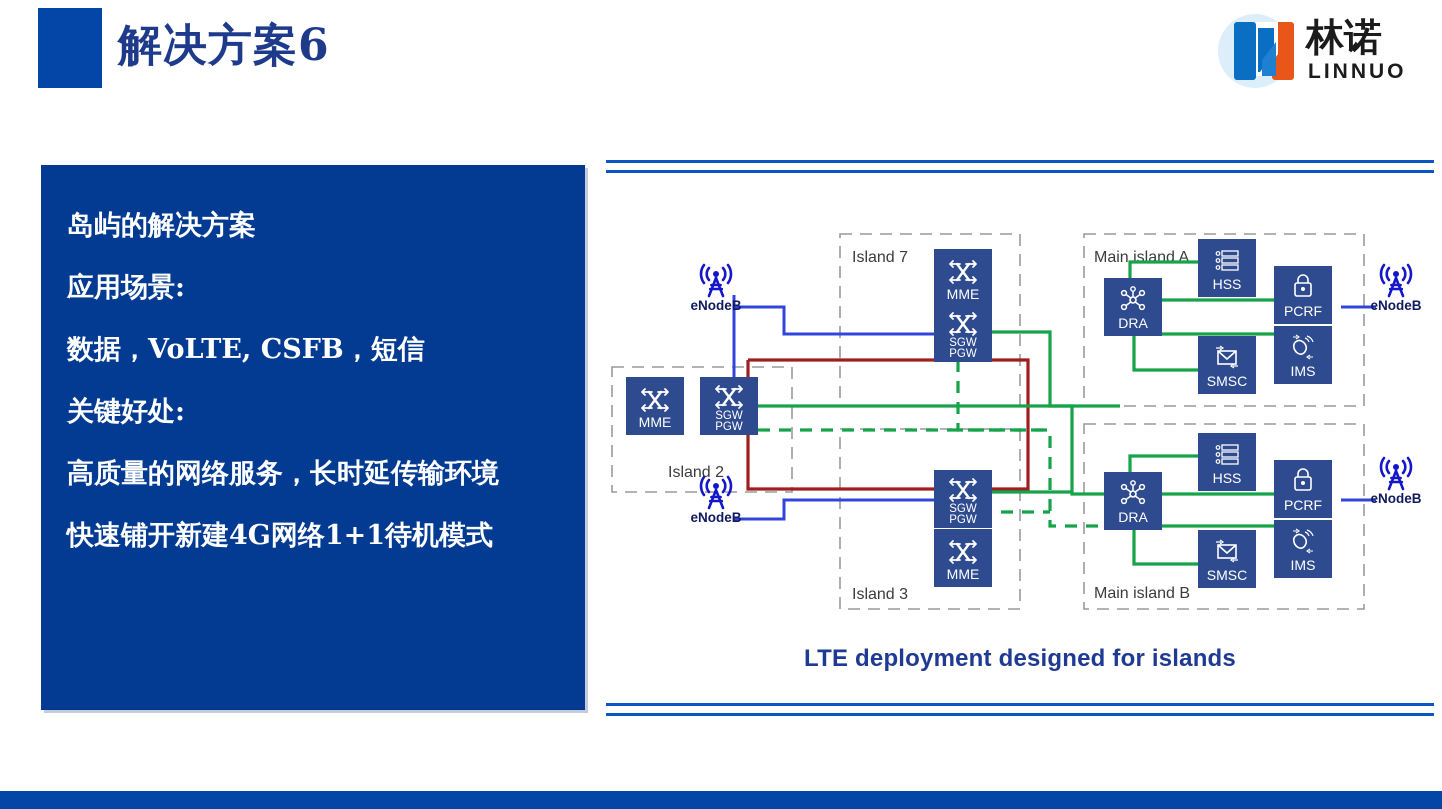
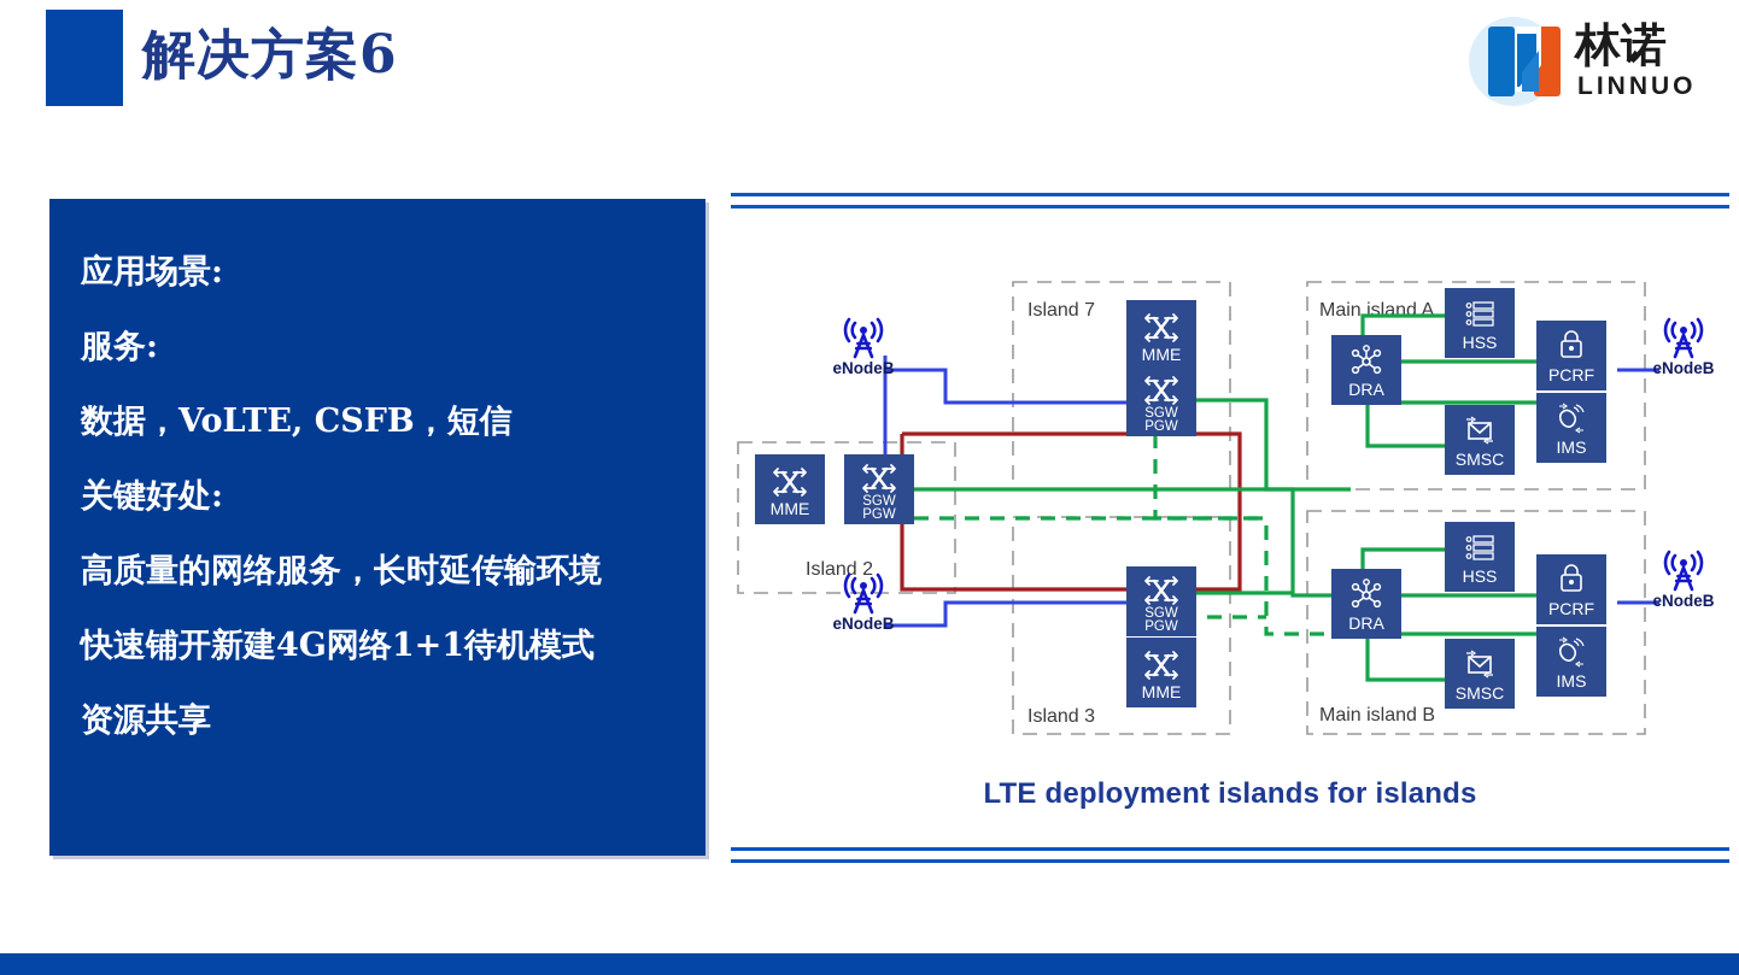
  解决方案6
  林诺
  LINNUO
- 岛屿的解决方案
  应用场景:
+ 服务:
  数据，VoLTE, CSFB，短信
  关键好处:
  高质量的网络服务，长时延传输环境
  快速铺开新建4G网络1+1待机模式
+ 资源共享
  Island 7
  Island 2
  Island 3
  Main island A
  Main island B
  eNodeB
  eNodeB
  eNodeB
  eNodeB
  MME
  MME
  MME
  SGW
  PGW
  SGW
  PGW
  SGW
  PGW
  DRA
  HSS
  PCRF
  SMSC
  IMS
  DRA
  HSS
  PCRF
  SMSC
  IMS
- LTE deployment designed for islands
+ LTE deployment islands for islands
